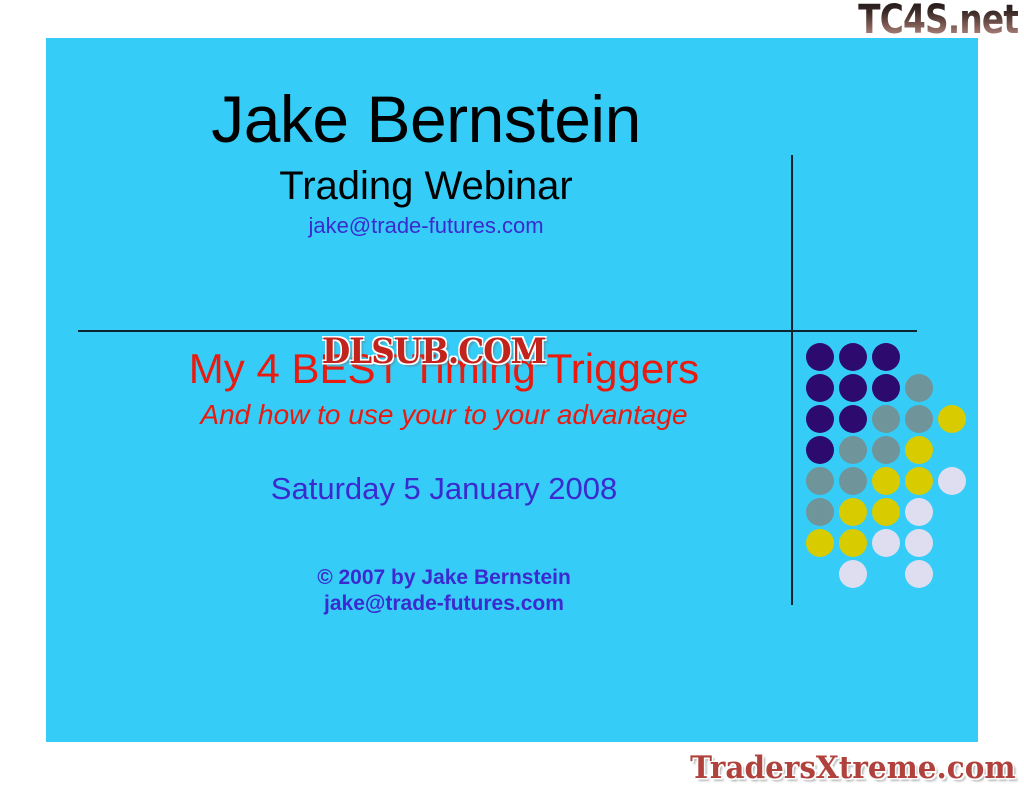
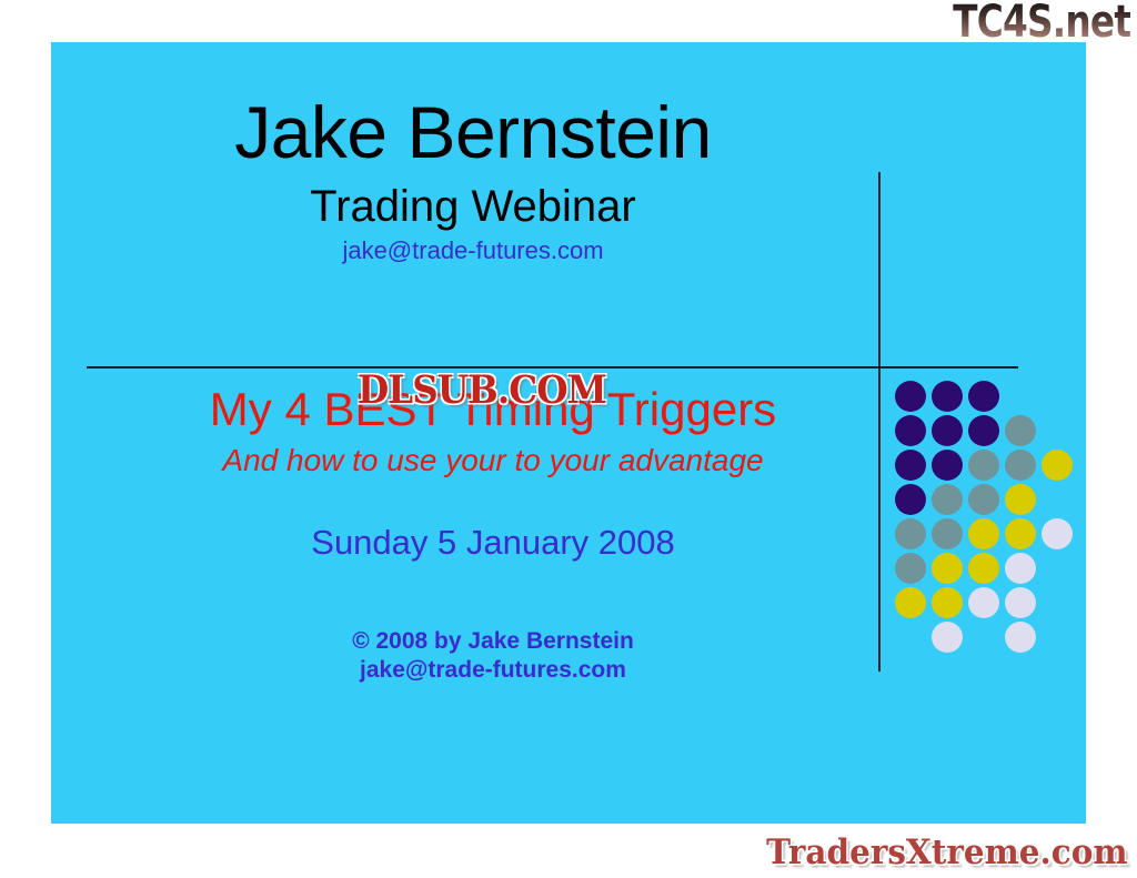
  Jake Bernstein
  Trading Webinar
  jake@trade-futures.com
  My 4 BEST Timing Triggers
  And how to use your to your advantage
- Saturday 5 January 2008
+ Sunday 5 January 2008
- © 2007 by Jake Bernstein
+ © 2008 by Jake Bernstein
  jake@trade-futures.com
  TC4S.net
  DLSUB.COM
  TradersXtreme.com
